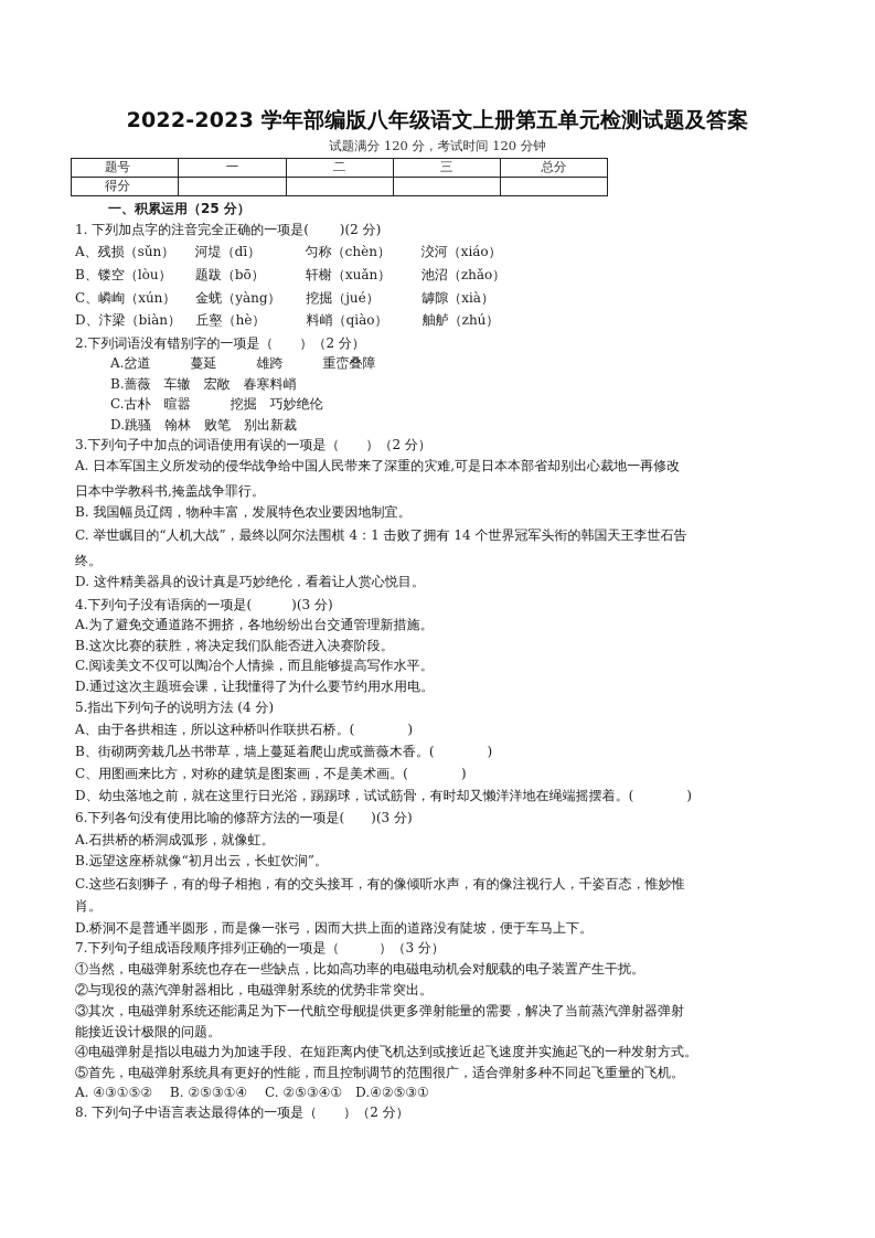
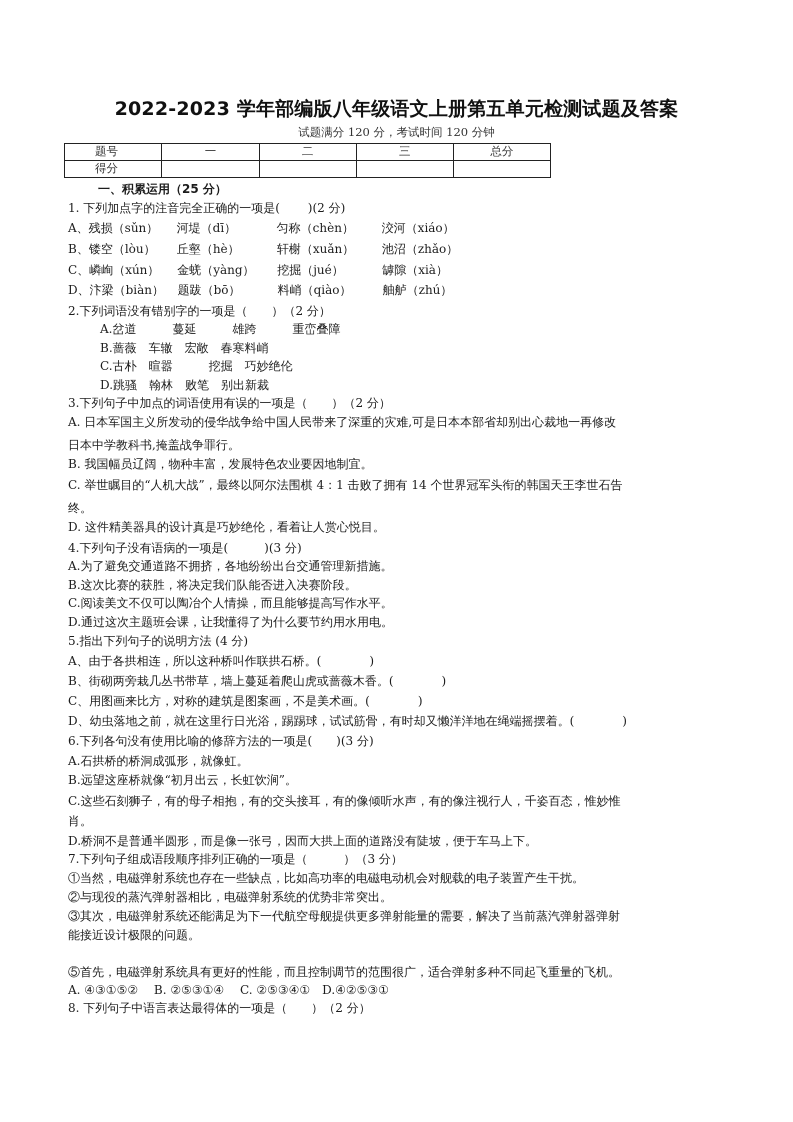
  2022-2023 学年部编版八年级语文上册第五单元检测试题及答案
  试题满分 120 分，考试时间 120 分钟
  题号	一	二	三	总分
  得分
  一、积累运用（25 分）
  1. 下列加点字的注音完全正确的一项是( )(2 分)
  A、残损（sǔn） 河堤（dī） 匀称（chèn） 洨河（xiáo）
- B、镂空（lòu） 题跋（bō） 轩榭（xuǎn） 池沼（zhǎo）
+ B、镂空（lòu） 丘壑（hè） 轩榭（xuǎn） 池沼（zhǎo）
  C、嶙峋（xún） 金蜣（yàng） 挖掘（jué） 罅隙（xià）
- D、汴梁（biàn） 丘壑（hè） 料峭（qiào） 舳舻（zhú）
+ D、汴梁（biàn） 题跋（bō） 料峭（qiào） 舳舻（zhú）
  2.下列词语没有错别字的一项是（ ）（2 分）
  A.岔道 蔓延 雄跨 重峦叠障
  B.蔷薇 车辙 宏敞 春寒料峭
  C.古朴 暄嚣 挖掘 巧妙绝伦
  D.跳骚 翰林 败笔 别出新裁
  3.下列句子中加点的词语使用有误的一项是（ ）（2 分）
  A. 日本军国主义所发动的侵华战争给中国人民带来了深重的灾难,可是日本本部省却别出心裁地一再修改
  日本中学教科书,掩盖战争罪行。
  B. 我国幅员辽阔，物种丰富，发展特色农业要因地制宜。
  C. 举世瞩目的“人机大战”，最终以阿尔法围棋 4：1 击败了拥有 14 个世界冠军头衔的韩国天王李世石告
  终。
  D. 这件精美器具的设计真是巧妙绝伦，看着让人赏心悦目。
  4.下列句子没有语病的一项是( )(3 分)
  A.为了避免交通道路不拥挤，各地纷纷出台交通管理新措施。
  B.这次比赛的获胜，将决定我们队能否进入决赛阶段。
  C.阅读美文不仅可以陶冶个人情操，而且能够提高写作水平。
  D.通过这次主题班会课，让我懂得了为什么要节约用水用电。
  5.指出下列句子的说明方法 (4 分)
  A、由于各拱相连，所以这种桥叫作联拱石桥。( )
  B、街砌两旁栽几丛书带草，墙上蔓延着爬山虎或蔷薇木香。( )
  C、用图画来比方，对称的建筑是图案画，不是美术画。( )
  D、幼虫落地之前，就在这里行日光浴，踢踢球，试试筋骨，有时却又懒洋洋地在绳端摇摆着。( )
  6.下列各句没有使用比喻的修辞方法的一项是( )(3 分)
  A.石拱桥的桥洞成弧形，就像虹。
  B.远望这座桥就像“初月出云，长虹饮涧”。
  C.这些石刻狮子，有的母子相抱，有的交头接耳，有的像倾听水声，有的像注视行人，千姿百态，惟妙惟
  肖。
  D.桥洞不是普通半圆形，而是像一张弓，因而大拱上面的道路没有陡坡，便于车马上下。
  7.下列句子组成语段顺序排列正确的一项是（ ）（3 分）
  ①当然，电磁弹射系统也存在一些缺点，比如高功率的电磁电动机会对舰载的电子装置产生干扰。
  ②与现役的蒸汽弹射器相比，电磁弹射系统的优势非常突出。
  ③其次，电磁弹射系统还能满足为下一代航空母舰提供更多弹射能量的需要，解决了当前蒸汽弹射器弹射
  能接近设计极限的问题。
- ④电磁弹射是指以电磁力为加速手段、在短距离内使飞机达到或接近起飞速度并实施起飞的一种发射方式。
  ⑤首先，电磁弹射系统具有更好的性能，而且控制调节的范围很广，适合弹射多种不同起飞重量的飞机。
  A. ④③①⑤② B. ②⑤③①④ C. ②⑤③④① D.④②⑤③①
  8. 下列句子中语言表达最得体的一项是（ ）（2 分）
